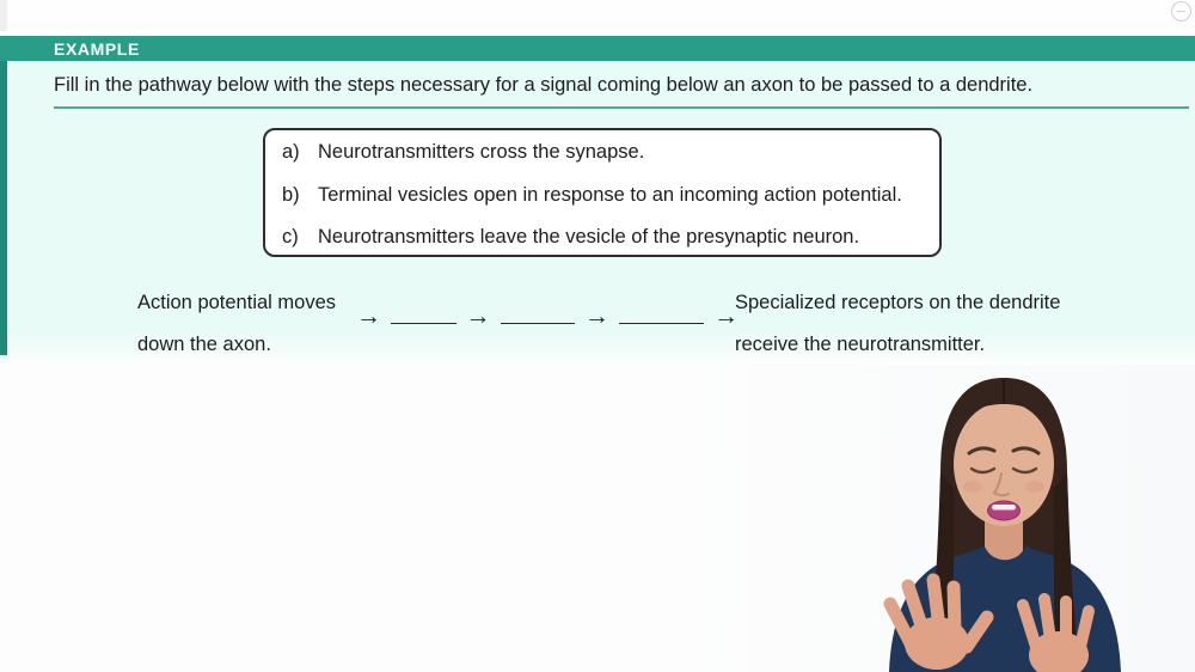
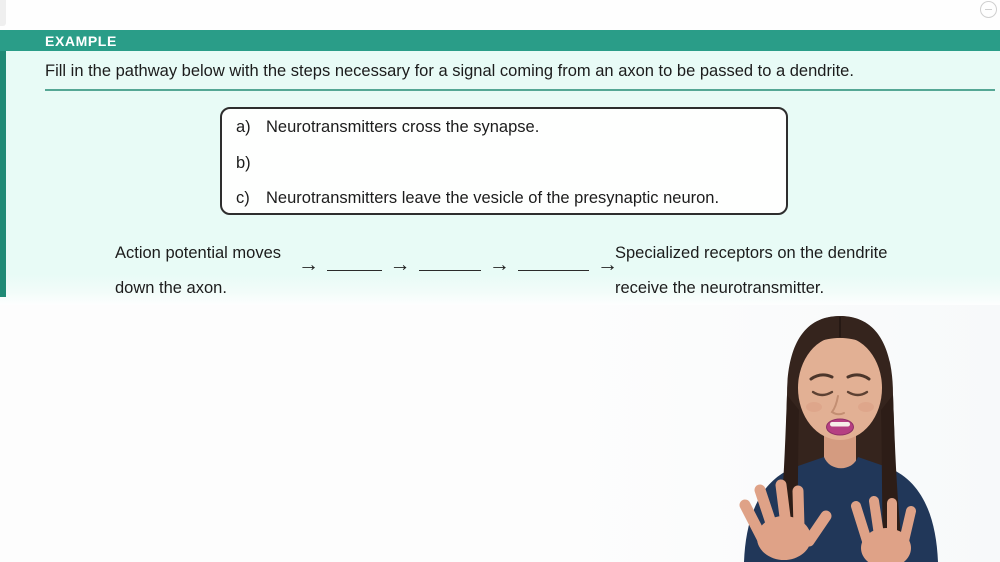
  EXAMPLE
- Fill in the pathway below with the steps necessary for a signal coming below an axon to be passed to a dendrite.
+ Fill in the pathway below with the steps necessary for a signal coming from an axon to be passed to a dendrite.
  a)
  Neurotransmitters cross the synapse.
  b)
- Terminal vesicles open in response to an incoming action potential.
  c)
  Neurotransmitters leave the vesicle of the presynaptic neuron.
  Action potential moves
  down the axon.
  →
  →
  →
  →
  Specialized receptors on the dendrite
  receive the neurotransmitter.
